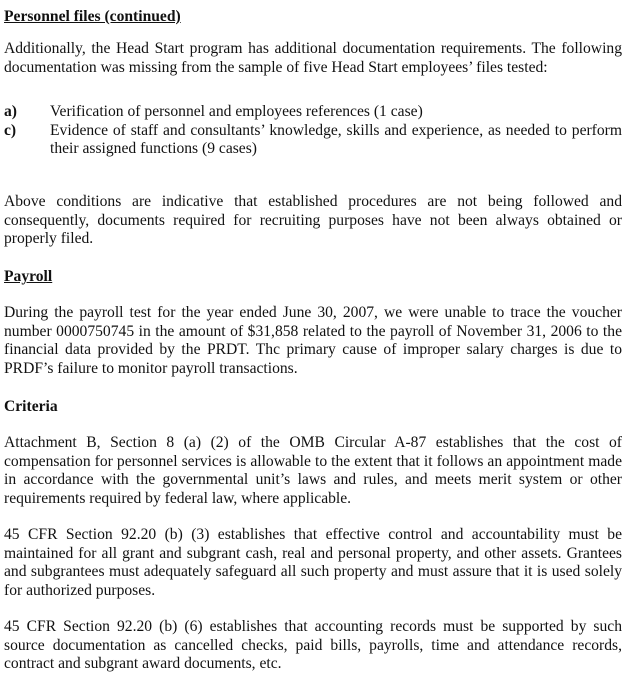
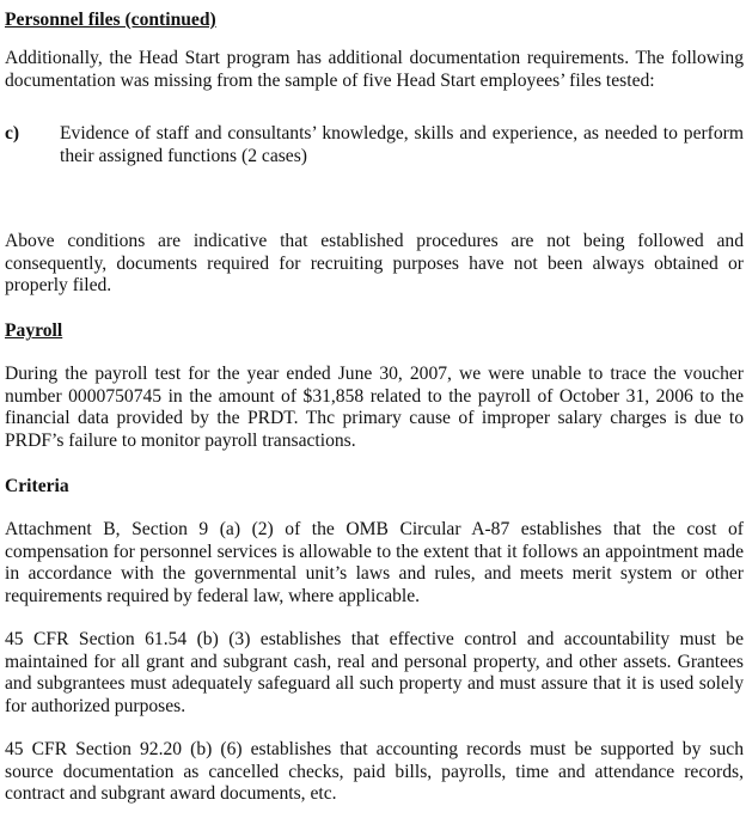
  Personnel files (continued)
  Additionally, the Head Start program has additional documentation requirements. The following documentation was missing from the sample of five Head Start employees’ files tested:
- a)
- Verification of personnel and employees references (1 case)
  c)
- Evidence of staff and consultants’ knowledge, skills and experience, as needed to perform their assigned functions (9 cases)
+ Evidence of staff and consultants’ knowledge, skills and experience, as needed to perform their assigned functions (2 cases)
  Above conditions are indicative that established procedures are not being followed and consequently, documents required for recruiting purposes have not been always obtained or properly filed.
  Payroll
- During the payroll test for the year ended June 30, 2007, we were unable to trace the voucher number 0000750745 in the amount of $31,858 related to the payroll of November 31, 2006 to the financial data provided by the PRDT. Thc primary cause of improper salary charges is due to PRDF’s failure to monitor payroll transactions.
+ During the payroll test for the year ended June 30, 2007, we were unable to trace the voucher number 0000750745 in the amount of $31,858 related to the payroll of October 31, 2006 to the financial data provided by the PRDT. Thc primary cause of improper salary charges is due to PRDF’s failure to monitor payroll transactions.
  Criteria
- Attachment B, Section 8 (a) (2) of the OMB Circular A-87 establishes that the cost of compensation for personnel services is allowable to the extent that it follows an appointment made in accordance with the governmental unit’s laws and rules, and meets merit system or other requirements required by federal law, where applicable.
+ Attachment B, Section 9 (a) (2) of the OMB Circular A-87 establishes that the cost of compensation for personnel services is allowable to the extent that it follows an appointment made in accordance with the governmental unit’s laws and rules, and meets merit system or other requirements required by federal law, where applicable.
- 45 CFR Section 92.20 (b) (3) establishes that effective control and accountability must be maintained for all grant and subgrant cash, real and personal property, and other assets. Grantees and subgrantees must adequately safeguard all such property and must assure that it is used solely for authorized purposes.
+ 45 CFR Section 61.54 (b) (3) establishes that effective control and accountability must be maintained for all grant and subgrant cash, real and personal property, and other assets. Grantees and subgrantees must adequately safeguard all such property and must assure that it is used solely for authorized purposes.
  45 CFR Section 92.20 (b) (6) establishes that accounting records must be supported by such source documentation as cancelled checks, paid bills, payrolls, time and attendance records, contract and subgrant award documents, etc.
